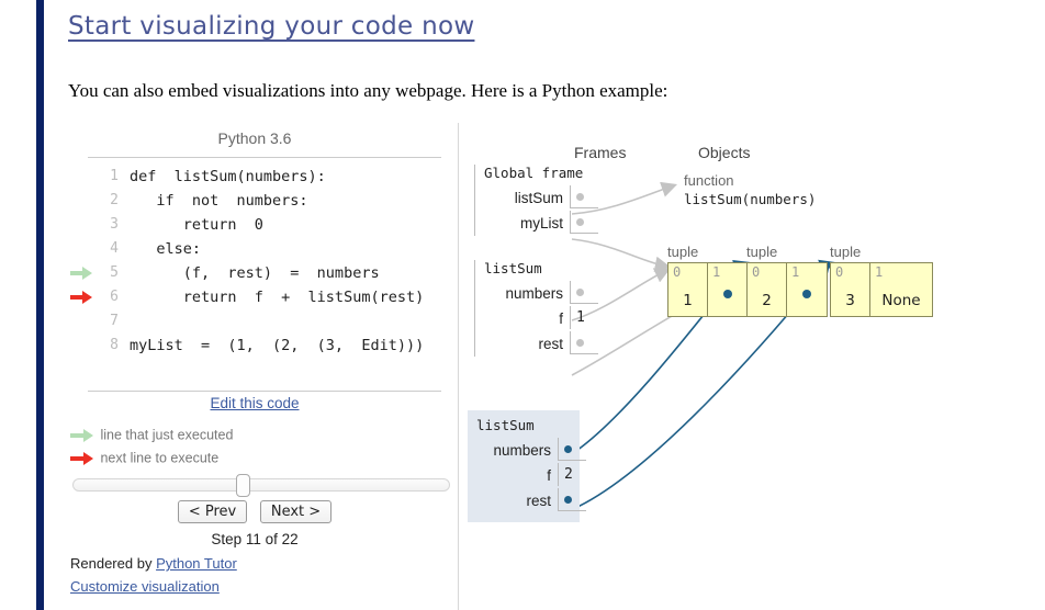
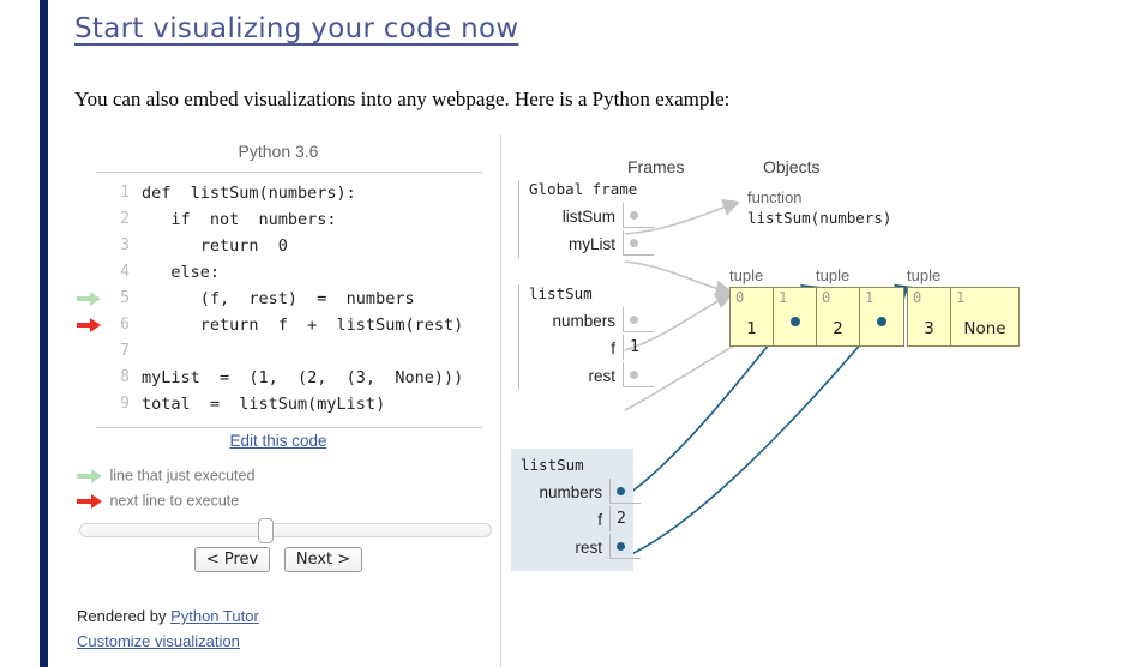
  Start visualizing your code now
  You can also embed visualizations into any webpage. Here is a Python example:
  Python 3.6
  1
  def listSum(numbers):
  2
  if not numbers:
  3
  return 0
  4
  else:
  5
  (f, rest) = numbers
  6
  return f + listSum(rest)
  7
  8
- myList = (1, (2, (3, Edit)))
+ myList = (1, (2, (3, None)))
+ 9
+ total = listSum(myList)
  Edit this code
  line that just executed
  next line to execute
  < Prev Next >
- Step 11 of 22
  Rendered by Python Tutor
  Customize visualization
  Frames
  Objects
  Global frame
  listSum
  myList
  listSum
  numbers
  f 1
  rest
  listSum
  numbers
  f 2
  rest
  function
  listSum(numbers)
  tuple
  0
  1
  1
  tuple
  0
  2
  1
  tuple
  0
  3
  1
  None
